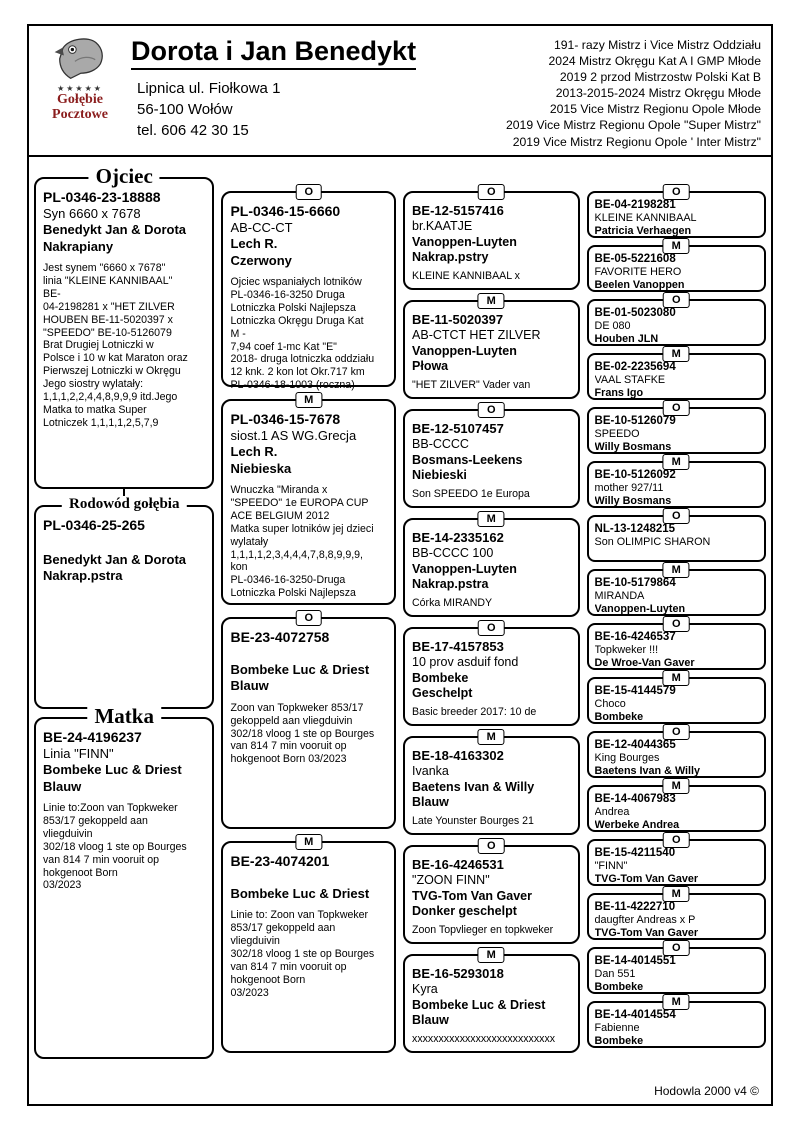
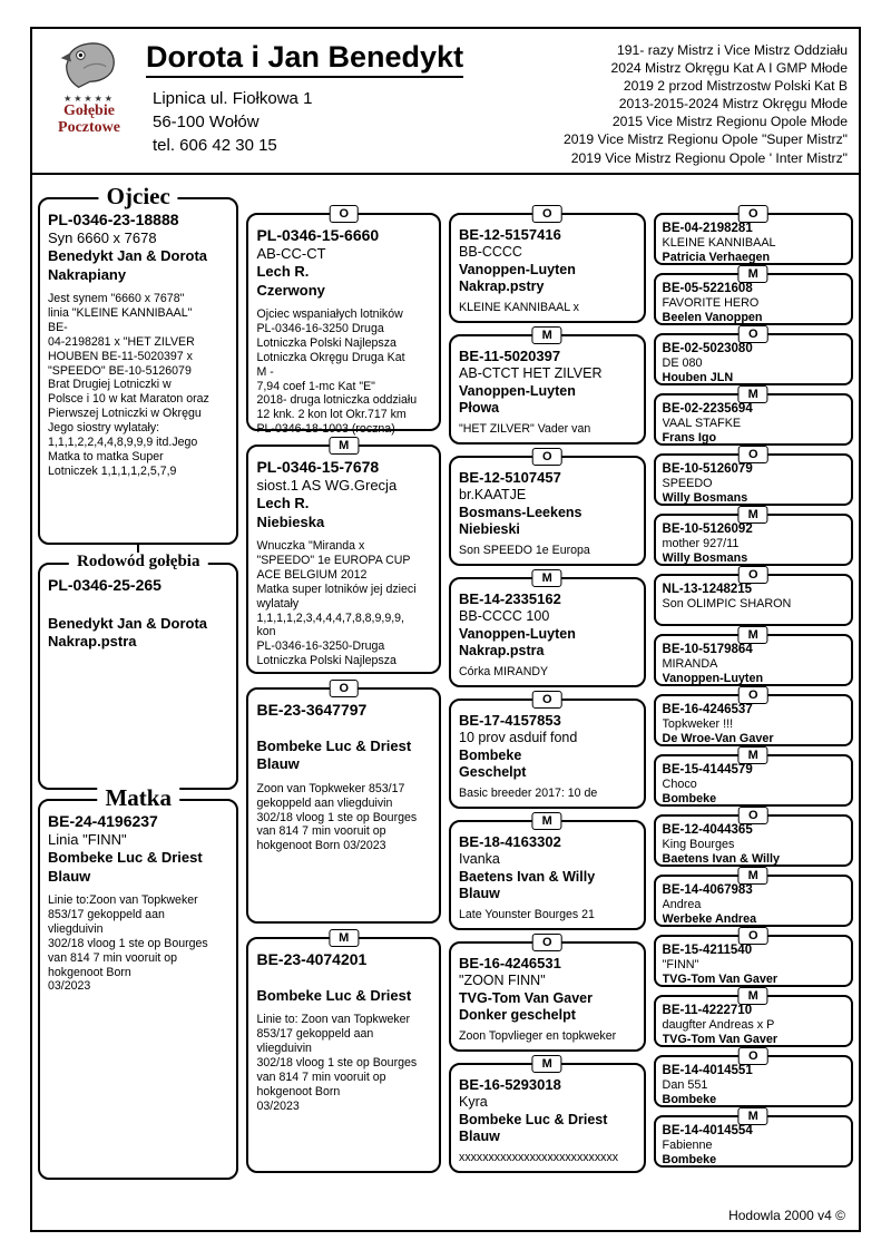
  ★★★★★
  Gołębie
  Pocztowe
  Dorota i Jan Benedykt
  Lipnica ul. Fiołkowa 1
  56-100 Wołów
  tel. 606 42 30 15
  191- razy Mistrz i Vice Mistrz Oddziału
  2024 Mistrz Okręgu Kat A I GMP Młode
  2019 2 przod Mistrzostw Polski Kat B
  2013-2015-2024 Mistrz Okręgu Młode
  2015 Vice Mistrz Regionu Opole Młode
  2019 Vice Mistrz Regionu Opole "Super Mistrz"
  2019 Vice Mistrz Regionu Opole ' Inter Mistrz"
  Ojciec
  PL-0346-23-18888
  Syn 6660 x 7678
  Benedykt Jan & Dorota
  Nakrapiany
  Jest synem "6660 x 7678"
  linia "KLEINE KANNIBAAL"
  BE-
  04-2198281 x "HET ZILVER
  HOUBEN BE-11-5020397 x
  "SPEEDO" BE-10-5126079
  Brat Drugiej Lotniczki w
  Polsce i 10 w kat Maraton oraz
  Pierwszej Lotniczki w Okręgu
  Jego siostry wylatały:
  1,1,1,2,2,4,4,8,9,9,9 itd.Jego
  Matka to matka Super
  Lotniczek 1,1,1,1,2,5,7,9
  Rodowód gołębia
  PL-0346-25-265
  Benedykt Jan & Dorota
  Nakrap.pstra
  Matka
  BE-24-4196237
  Linia "FINN"
  Bombeke Luc & Driest
  Blauw
  Linie to:Zoon van Topkweker
  853/17 gekoppeld aan
  vliegduivin
  302/18 vloog 1 ste op Bourges
  van 814 7 min vooruit op
  hokgenoot Born
  03/2023
  O
  PL-0346-15-6660
  AB-CC-CT
  Lech R.
  Czerwony
  Ojciec wspaniałych lotników
  PL-0346-16-3250 Druga
  Lotniczka Polski Najlepsza
  Lotniczka Okręgu Druga Kat
  M -
  7,94 coef 1-mc Kat "E"
  2018- druga lotniczka oddziału
  12 knk. 2 kon lot Okr.717 km
  PL-0346-18-1003 (roczna)
  M
  PL-0346-15-7678
  siost.1 AS WG.Grecja
  Lech R.
  Niebieska
  Wnuczka "Miranda x
  "SPEEDO" 1e EUROPA CUP
  ACE BELGIUM 2012
  Matka super lotników jej dzieci
  wylatały
  1,1,1,1,2,3,4,4,4,7,8,8,9,9,9,
  kon
  PL-0346-16-3250-Druga
  Lotniczka Polski Najlepsza
  O
- BE-23-4072758
+ BE-23-3647797
  Bombeke Luc & Driest
  Blauw
  Zoon van Topkweker 853/17
  gekoppeld aan vliegduivin
  302/18 vloog 1 ste op Bourges
  van 814 7 min vooruit op
  hokgenoot Born 03/2023
  M
  BE-23-4074201
  Bombeke Luc & Driest
  Linie to: Zoon van Topkweker
  853/17 gekoppeld aan
  vliegduivin
  302/18 vloog 1 ste op Bourges
  van 814 7 min vooruit op
  hokgenoot Born
  03/2023
  O
  BE-12-5157416
- br.KAATJE
+ BB-CCCC
  Vanoppen-Luyten
  Nakrap.pstry
  KLEINE KANNIBAAL x
  M
  BE-11-5020397
  AB-CTCT HET ZILVER
  Vanoppen-Luyten
  Płowa
  "HET ZILVER" Vader van
  O
  BE-12-5107457
- BB-CCCC
+ br.KAATJE
  Bosmans-Leekens
  Niebieski
  Son SPEEDO 1e Europa
  M
  BE-14-2335162
  BB-CCCC 100
  Vanoppen-Luyten
  Nakrap.pstra
  Córka MIRANDY
  O
  BE-17-4157853
  10 prov asduif fond
  Bombeke
  Geschelpt
  Basic breeder 2017: 10 de
  M
  BE-18-4163302
  Ivanka
  Baetens Ivan & Willy
  Blauw
  Late Younster Bourges 21
  O
  BE-16-4246531
  "ZOON FINN"
  TVG-Tom Van Gaver
  Donker geschelpt
  Zoon Topvlieger en topkweker
  M
  BE-16-5293018
  Kyra
  Bombeke Luc & Driest
  Blauw
  xxxxxxxxxxxxxxxxxxxxxxxxxxx
  O
  BE-04-2198281
  KLEINE KANNIBAAL
  Patricia Verhaegen
  M
  BE-05-5221608
  FAVORITE HERO
  Beelen Vanoppen
  O
- BE-01-5023080
+ BE-02-5023080
  DE 080
  Houben JLN
  M
  BE-02-2235694
  VAAL STAFKE
  Frans Igo
  O
  BE-10-5126079
  SPEEDO
  Willy Bosmans
  M
  BE-10-5126092
  mother 927/11
  Willy Bosmans
  O
  NL-13-1248215
  Son OLIMPIC SHARON
  M
  BE-10-5179864
  MIRANDA
  Vanoppen-Luyten
  O
  BE-16-4246537
  Topkweker !!!
  De Wroe-Van Gaver
  M
  BE-15-4144579
  Choco
  Bombeke
  O
  BE-12-4044365
  King Bourges
  Baetens Ivan & Willy
  M
  BE-14-4067983
  Andrea
  Werbeke Andrea
  O
  BE-15-4211540
  "FINN"
  TVG-Tom Van Gaver
  M
  BE-11-4222710
  daugfter Andreas x P
  TVG-Tom Van Gaver
  O
  BE-14-4014551
  Dan 551
  Bombeke
  M
  BE-14-4014554
  Fabienne
  Bombeke
  Hodowla 2000 v4 ©
